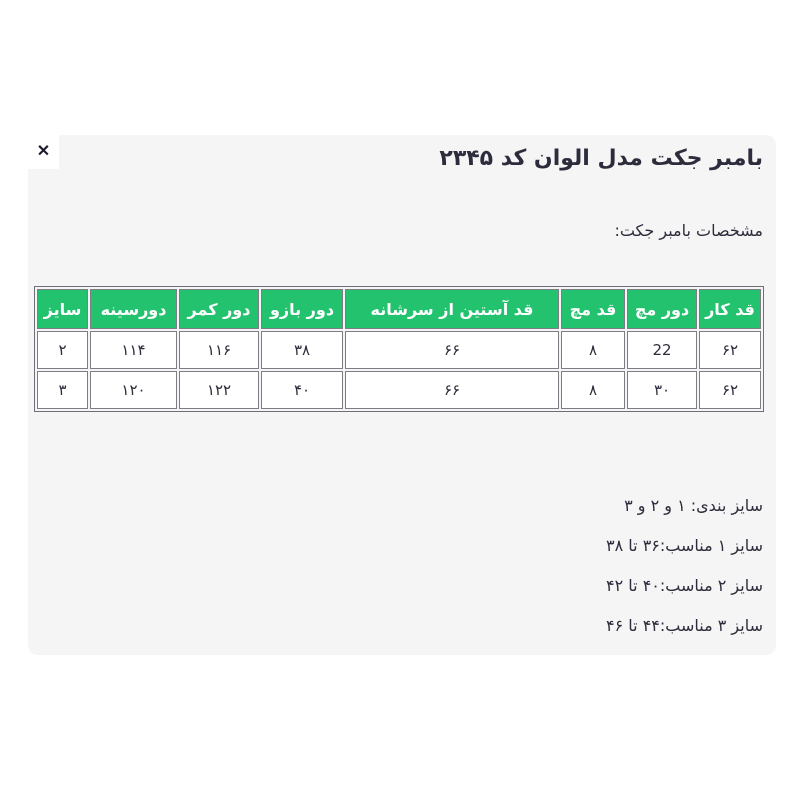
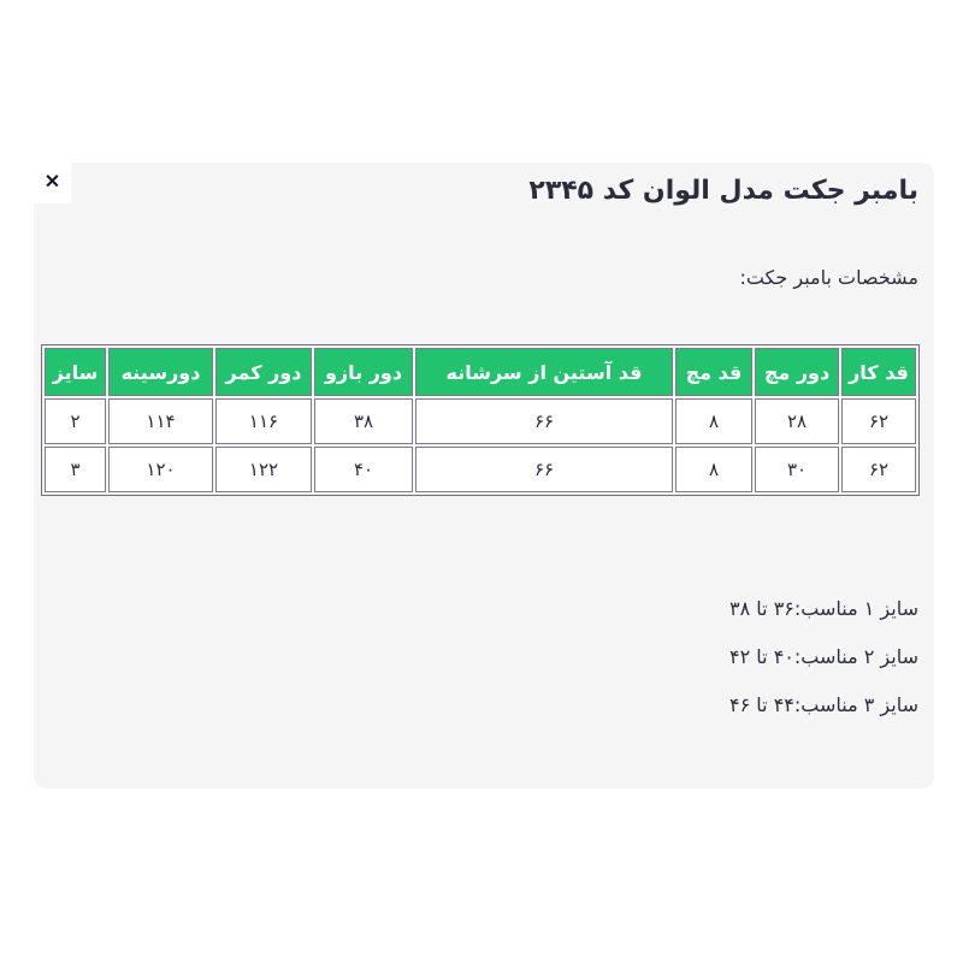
  ✕
  بامبر جکت مدل الوان کد ۲۳۴۵
  مشخصات بامبر جکت:
  قد کار	دور مچ	قد مچ	قد آستین از سرشانه	دور بازو	دور کمر	دورسینه	سایز
- ۶۲	22	۸	۶۶	۳۸	۱۱۶	۱۱۴	۲
+ ۶۲	۲۸	۸	۶۶	۳۸	۱۱۶	۱۱۴	۲
  ۶۲	۳۰	۸	۶۶	۴۰	۱۲۲	۱۲۰	۳
- سایز بندی: ۱ و ۲ و ۳
  سایز ۱ مناسب:۳۶ تا ۳۸
  سایز ۲ مناسب:۴۰ تا ۴۲
  سایز ۳ مناسب:۴۴ تا ۴۶
